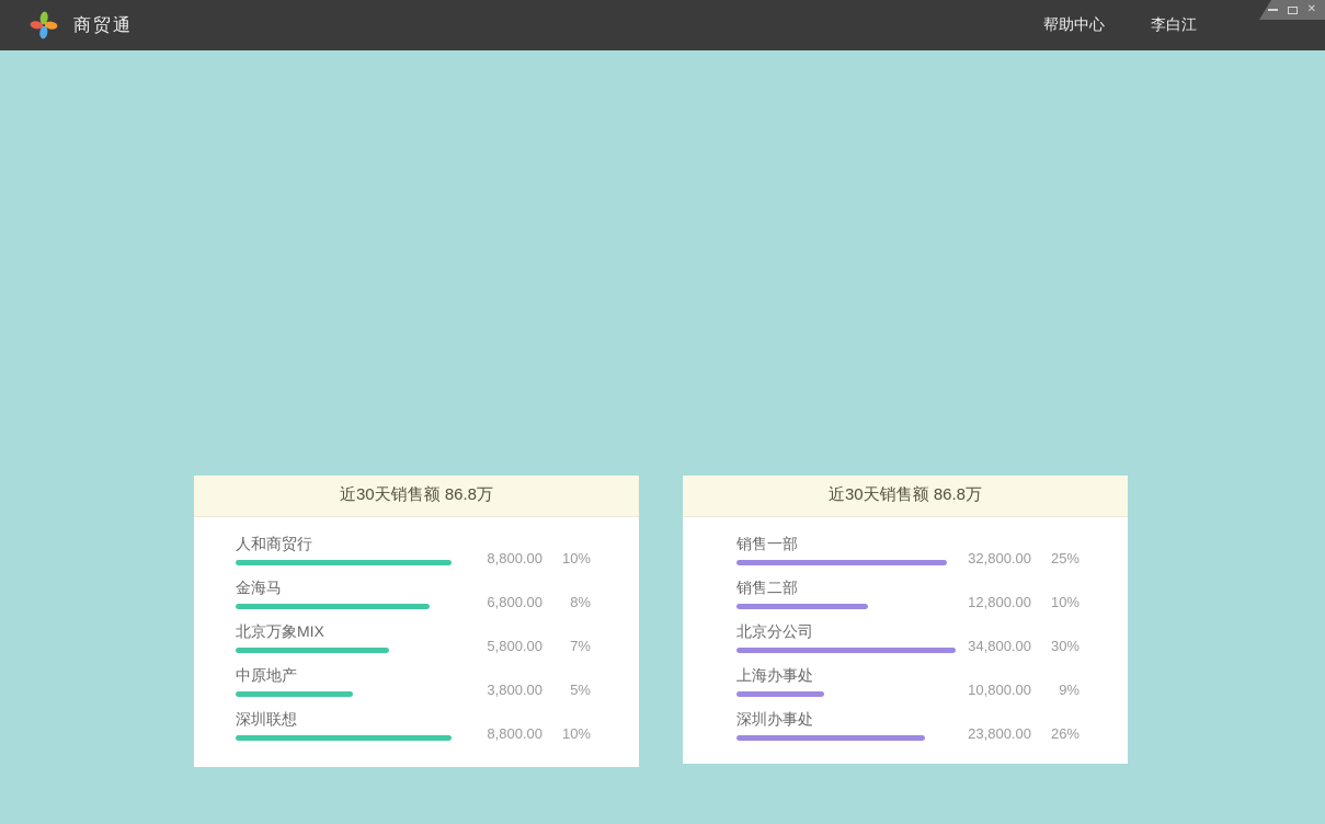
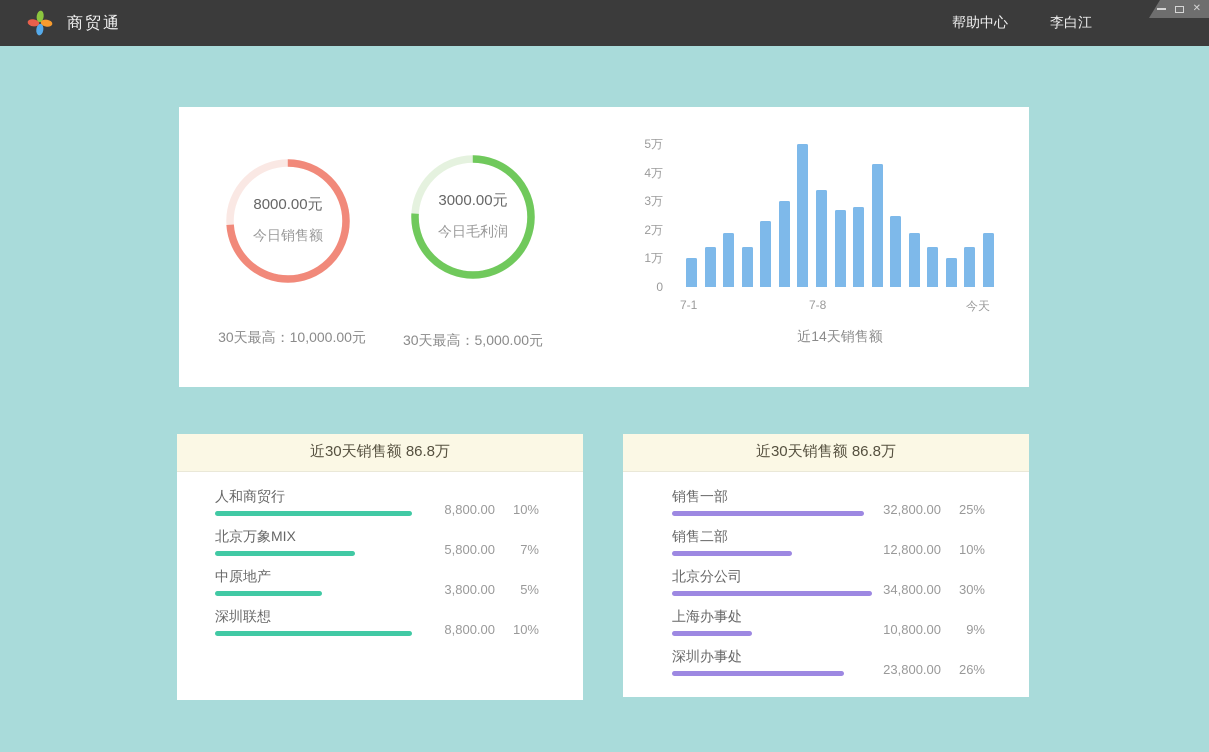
  商贸通
  帮助中心
  李白江
  ✕
+ 8000.00元
+ 今日销售额
+ 30天最高：10,000.00元
+ 3000.00元
+ 今日毛利润
+ 30天最高：5,000.00元
+ 0
+ 1万
+ 2万
+ 3万
+ 4万
+ 5万
+ 7-1
+ 7-8
+ 今天
+ 近14天销售额
  近30天销售额 86.8万
  人和商贸行
  8,800.00
  10%
- 金海马
- 6,800.00
- 8%
  北京万象MIX
  5,800.00
  7%
  中原地产
  3,800.00
  5%
  深圳联想
  8,800.00
  10%
  近30天销售额 86.8万
  销售一部
  32,800.00
  25%
  销售二部
  12,800.00
  10%
  北京分公司
  34,800.00
  30%
  上海办事处
  10,800.00
  9%
  深圳办事处
  23,800.00
  26%
